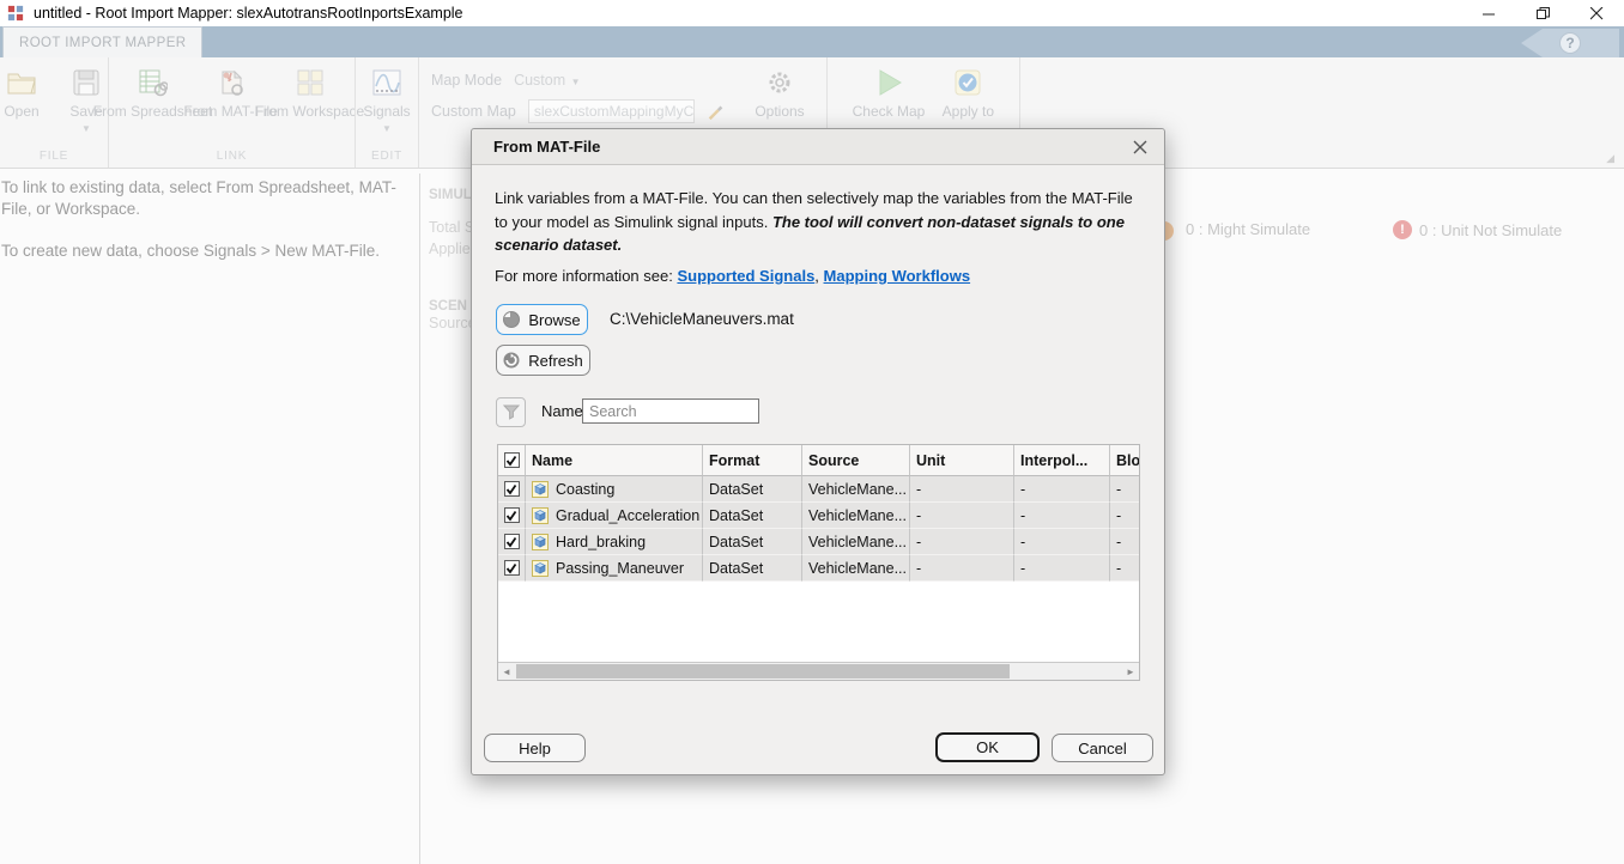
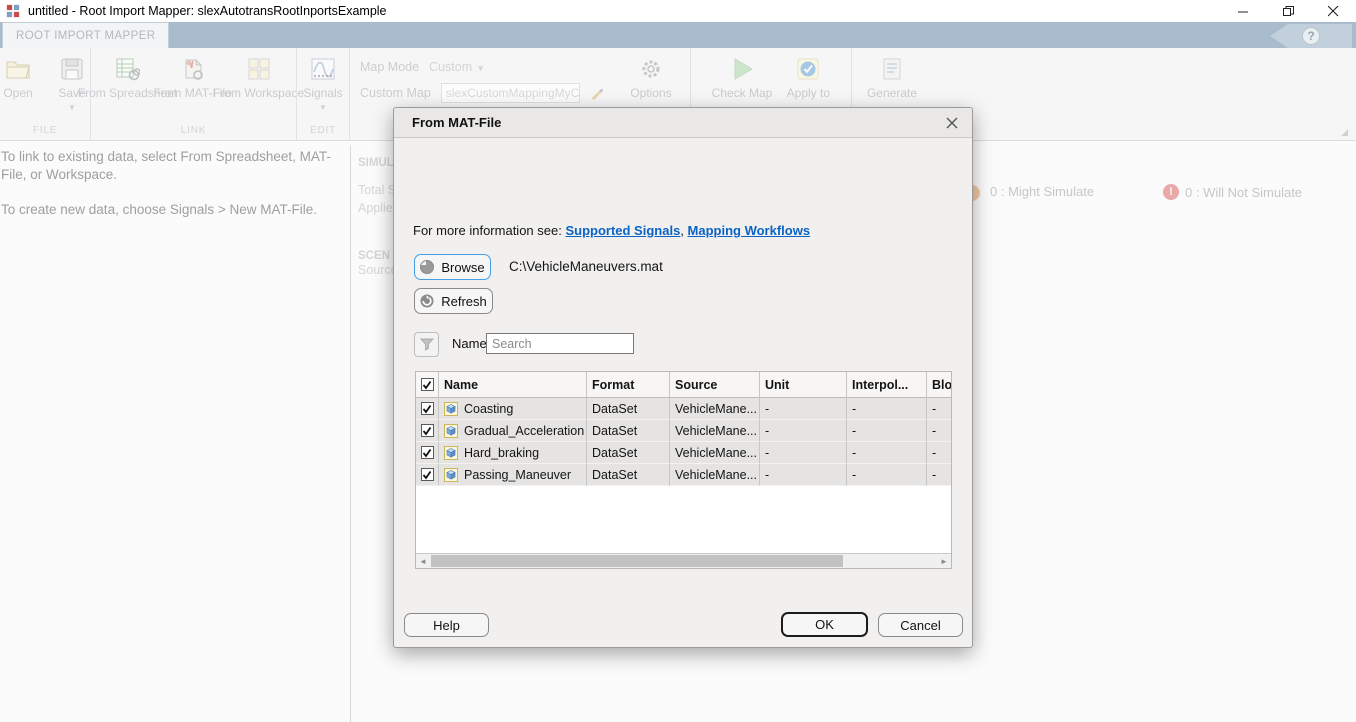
  untitled - Root Import Mapper: slexAutotransRootInportsExample
  ROOT IMPORT MAPPER
  ?
  Open
  Save
  ▼
  FILE
  From Spreadsheet
  From MAT-File
  From Workspace
  LINK
  Signals
  ▼
  EDIT
  Map Mode
  Custom ▼
  Custom Map
  slexCustomMappingMyC
  Options
  Check Map
  Apply to
+ Generate
  ◢
  To link to existing data, select From Spreadsheet, MAT-File, or Workspace.
  To create new data, choose Signals > New MAT-File.
  SIMUL
  Total
  Applie
  SCEN
  Sourc
  0 : Might Simulate
  !
- 0 : Unit Not Simulate
+ 0 : Will Not Simulate
  From MAT-File
- Link variables from a MAT-File. You can then selectively map the variables from the MAT-File to your model as Simulink signal inputs. The tool will convert non-dataset signals to one scenario dataset.
  For more information see: Supported Signals, Mapping Workflows
  Browse
  C:\VehicleManeuvers.mat
  Refresh
  Name
  Search
  Name
  Format
  Source
  Unit
  Interpol...
  Blo
  Coasting
  DataSet
  VehicleMane...
  -
  -
  -
  Gradual_Acceleration
  DataSet
  VehicleMane...
  -
  -
  -
  Hard_braking
  DataSet
  VehicleMane...
  -
  -
  -
  Passing_Maneuver
  DataSet
  VehicleMane...
  -
  -
  -
  ◄
  ►
  Help
  OK
  Cancel
